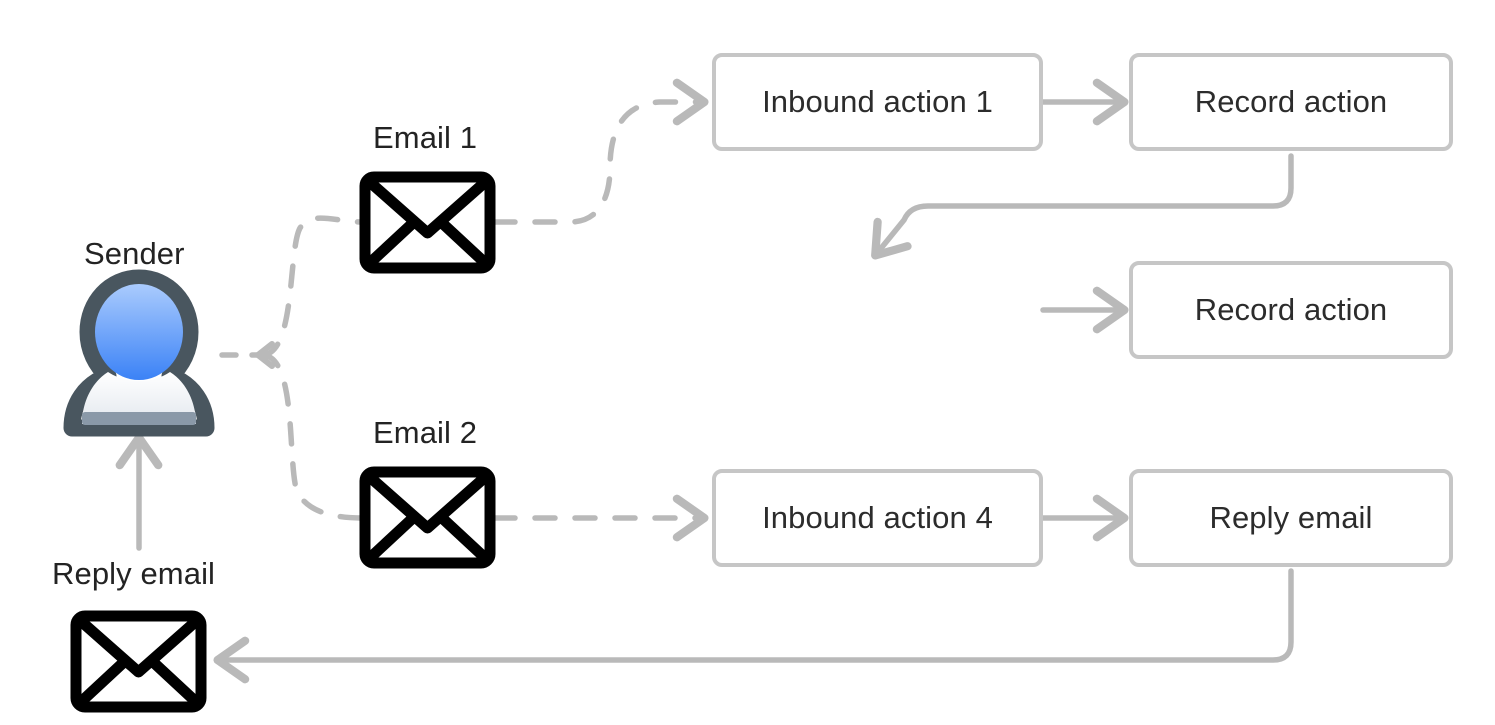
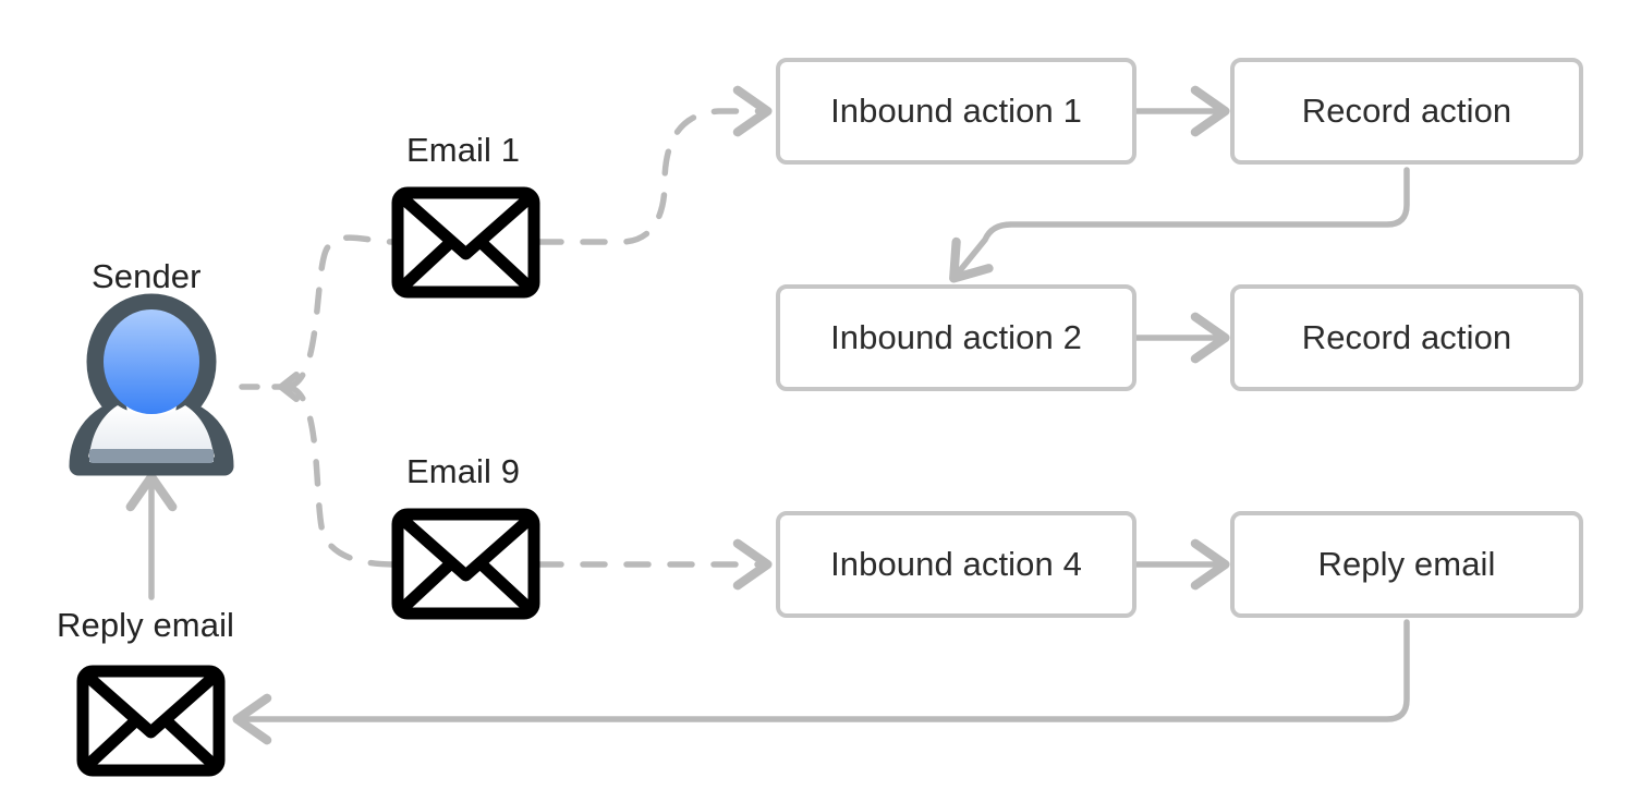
  Sender
  Email 1
- Email 2
+ Email 9
  Reply email
  Inbound action 1
  Record action
+ Inbound action 2
  Record action
  Inbound action 4
  Reply email
